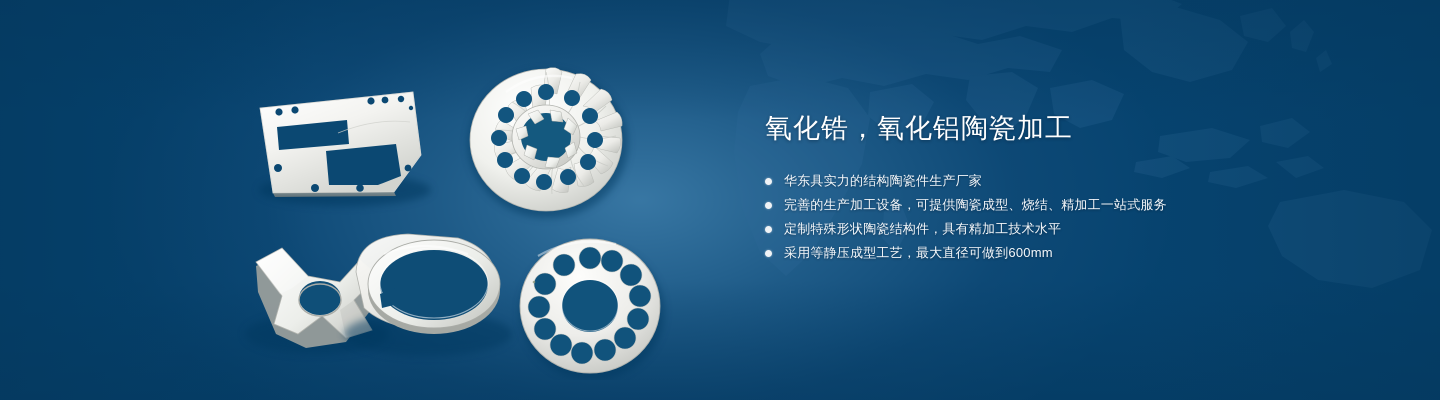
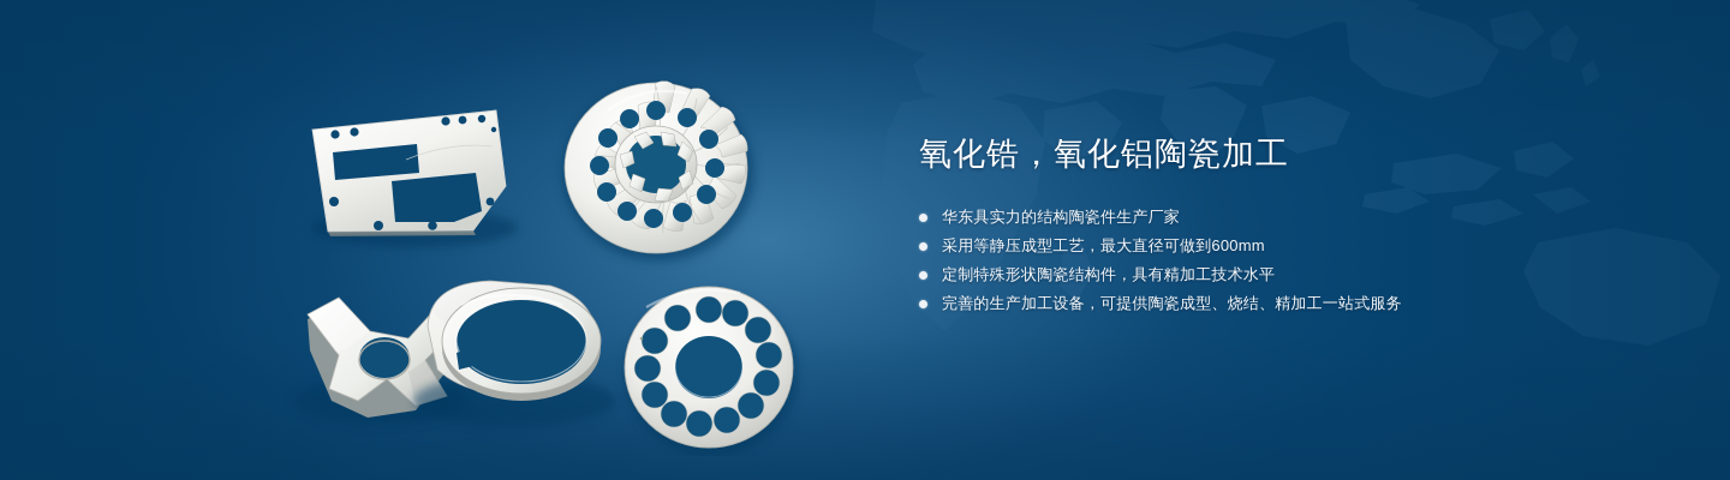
  氧化锆，氧化铝陶瓷加工
  华东具实力的结构陶瓷件生产厂家
- 完善的生产加工设备，可提供陶瓷成型、烧结、精加工一站式服务
+ 采用等静压成型工艺，最大直径可做到600mm
  定制特殊形状陶瓷结构件，具有精加工技术水平
- 采用等静压成型工艺，最大直径可做到600mm
+ 完善的生产加工设备，可提供陶瓷成型、烧结、精加工一站式服务
